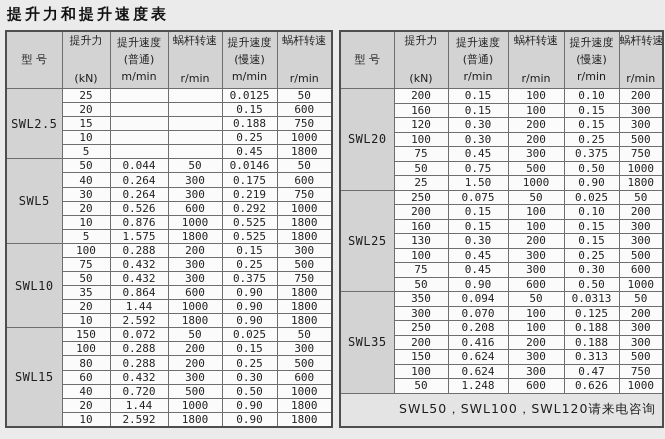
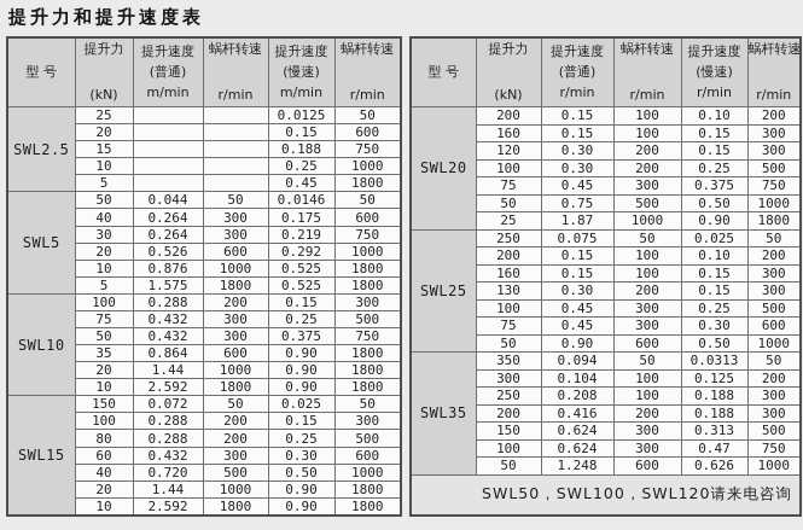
  提升力和提升速度表
  型 号	提升力(kN)	提升速度(普通)m/min	蜗杆转速r/min	提升速度(慢速)m/min	蜗杆转速r/min
  SWL2.5	25			0.0125	50
  20			0.15	600
  15			0.188	750
  10			0.25	1000
  5			0.45	1800
  SWL5	50	0.044	50	0.0146	50
  40	0.264	300	0.175	600
  30	0.264	300	0.219	750
  20	0.526	600	0.292	1000
  10	0.876	1000	0.525	1800
  5	1.575	1800	0.525	1800
  SWL10	100	0.288	200	0.15	300
  75	0.432	300	0.25	500
  50	0.432	300	0.375	750
  35	0.864	600	0.90	1800
  20	1.44	1000	0.90	1800
  10	2.592	1800	0.90	1800
  SWL15	150	0.072	50	0.025	50
  100	0.288	200	0.15	300
  80	0.288	200	0.25	500
  60	0.432	300	0.30	600
  40	0.720	500	0.50	1000
  20	1.44	1000	0.90	1800
  10	2.592	1800	0.90	1800
  型 号	提升力(kN)	提升速度(普通)r/min	蜗杆转速r/min	提升速度(慢速)r/min	蜗杆转速r/min
  SWL20	200	0.15	100	0.10	200
  160	0.15	100	0.15	300
  120	0.30	200	0.15	300
  100	0.30	200	0.25	500
  75	0.45	300	0.375	750
  50	0.75	500	0.50	1000
- 25	1.50	1000	0.90	1800
+ 25	1.87	1000	0.90	1800
  SWL25	250	0.075	50	0.025	50
  200	0.15	100	0.10	200
  160	0.15	100	0.15	300
  130	0.30	200	0.15	300
  100	0.45	300	0.25	500
  75	0.45	300	0.30	600
  50	0.90	600	0.50	1000
  SWL35	350	0.094	50	0.0313	50
- 300	0.070	100	0.125	200
+ 300	0.104	100	0.125	200
  250	0.208	100	0.188	300
  200	0.416	200	0.188	300
  150	0.624	300	0.313	500
  100	0.624	300	0.47	750
  50	1.248	600	0.626	1000
  SWL50，SWL100，SWL120请来电咨询
